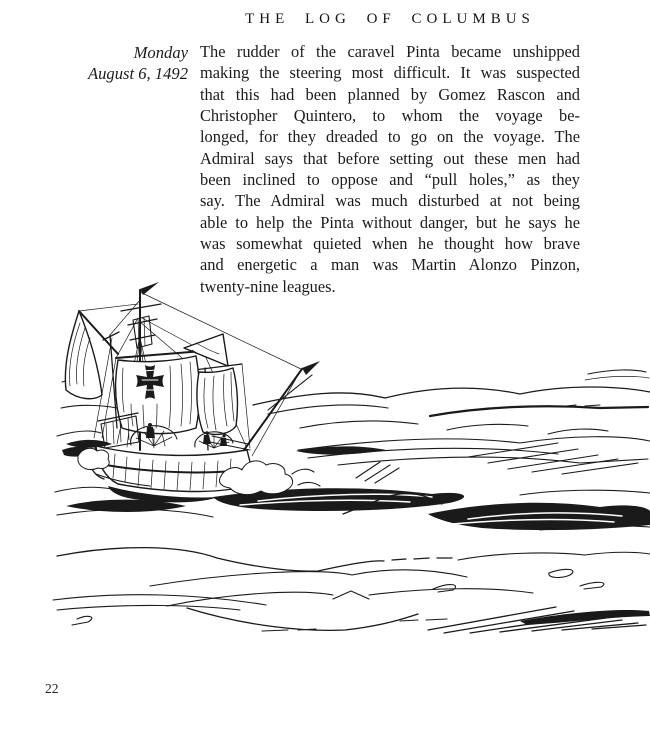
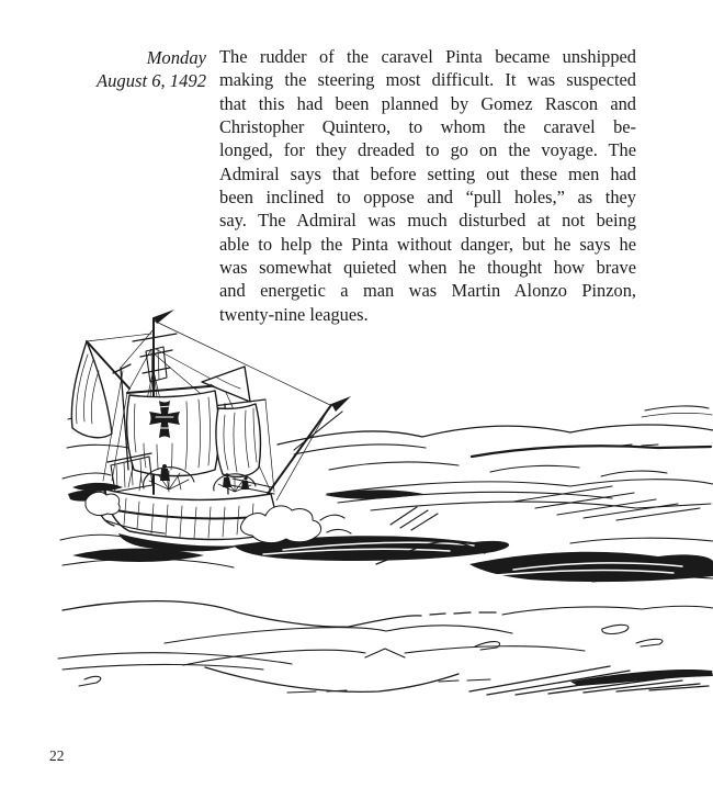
- THE LOG OF COLUMBUS
  Monday
  August 6, 1492
  The rudder of the caravel Pinta became unshipped
  making the steering most difficult. It was suspected
  that this had been planned by Gomez Rascon and
- Christopher Quintero, to whom the voyage be-
+ Christopher Quintero, to whom the caravel be-
  longed, for they dreaded to go on the voyage. The
  Admiral says that before setting out these men had
  been inclined to oppose and “pull holes,” as they
  say. The Admiral was much disturbed at not being
  able to help the Pinta without danger, but he says he
  was somewhat quieted when he thought how brave
  and energetic a man was Martin Alonzo Pinzon,
  twenty-nine leagues.
  22
